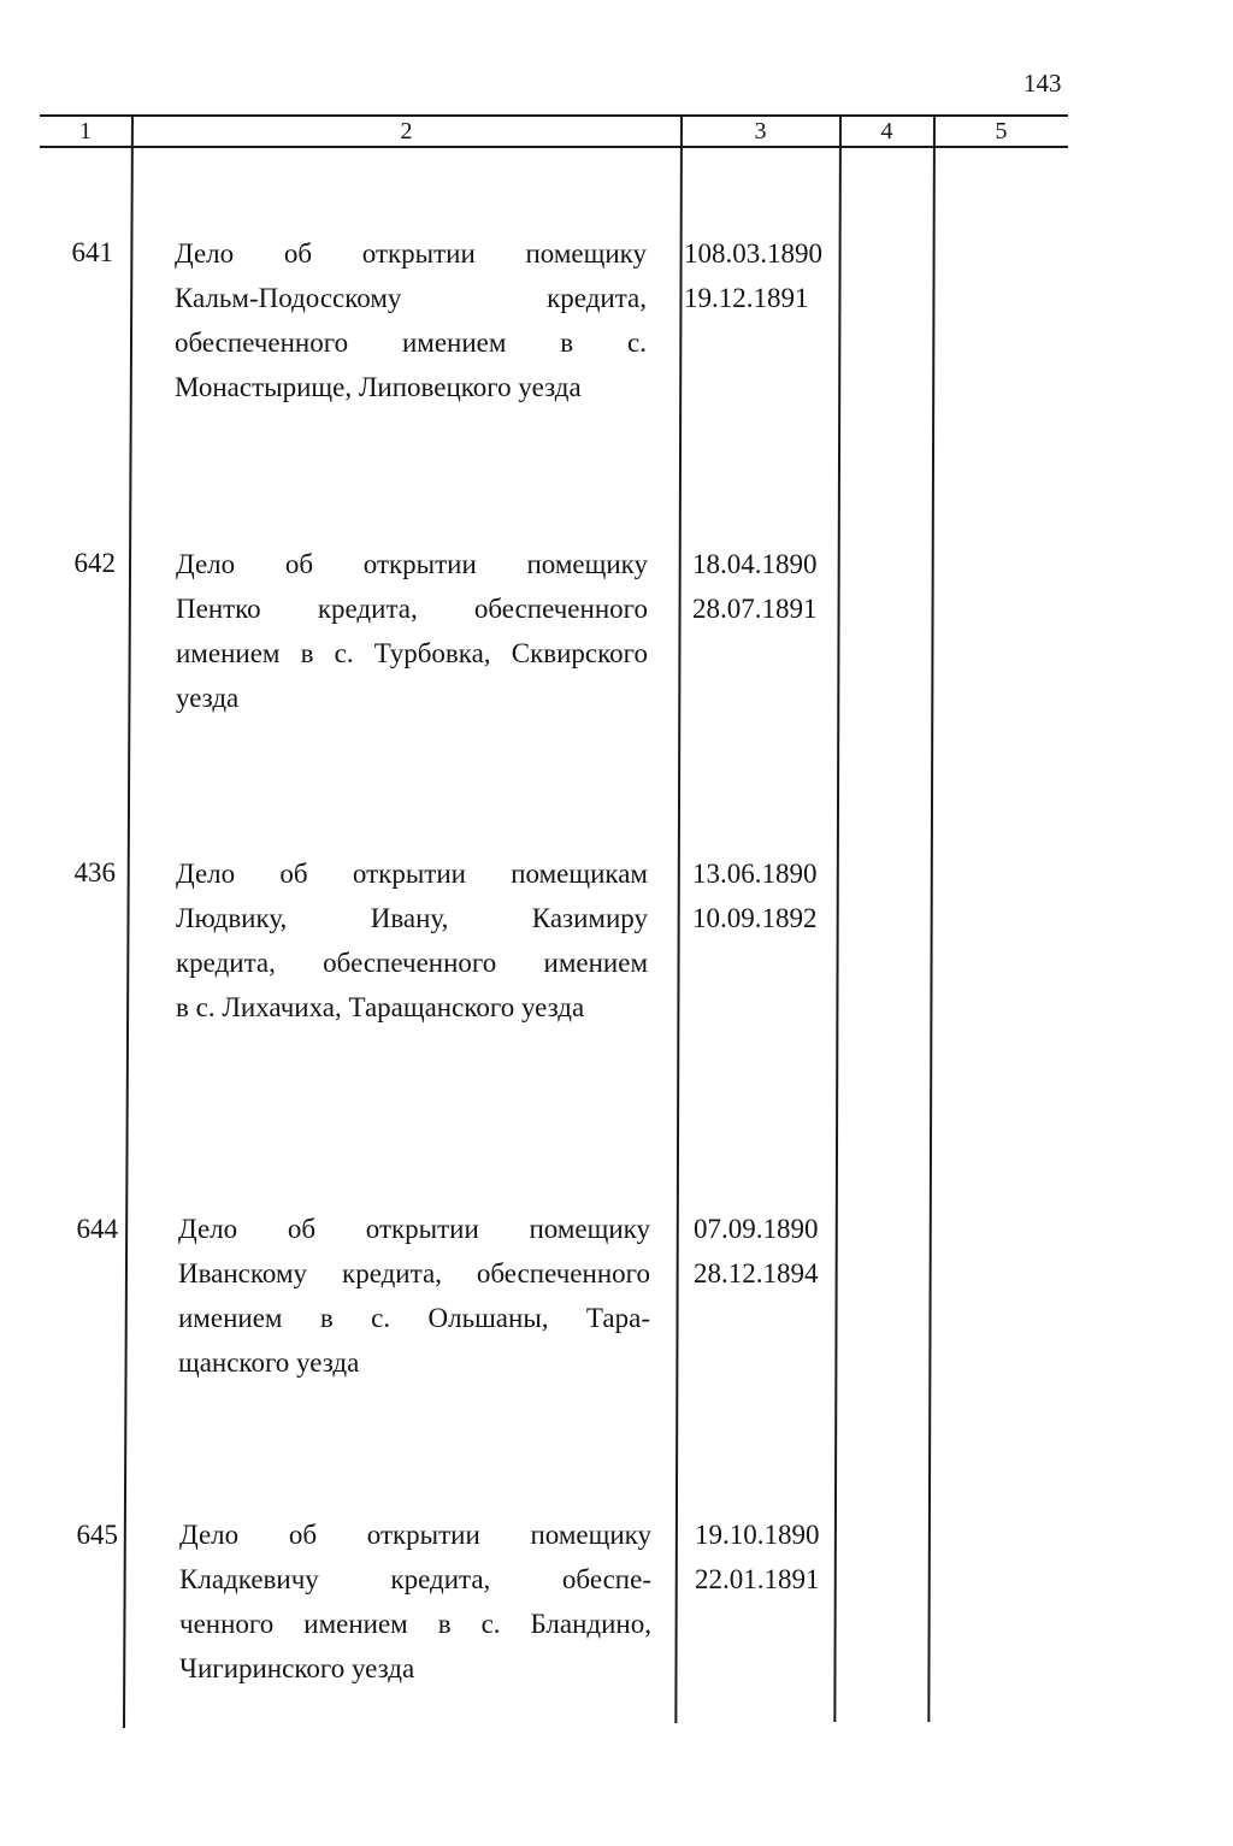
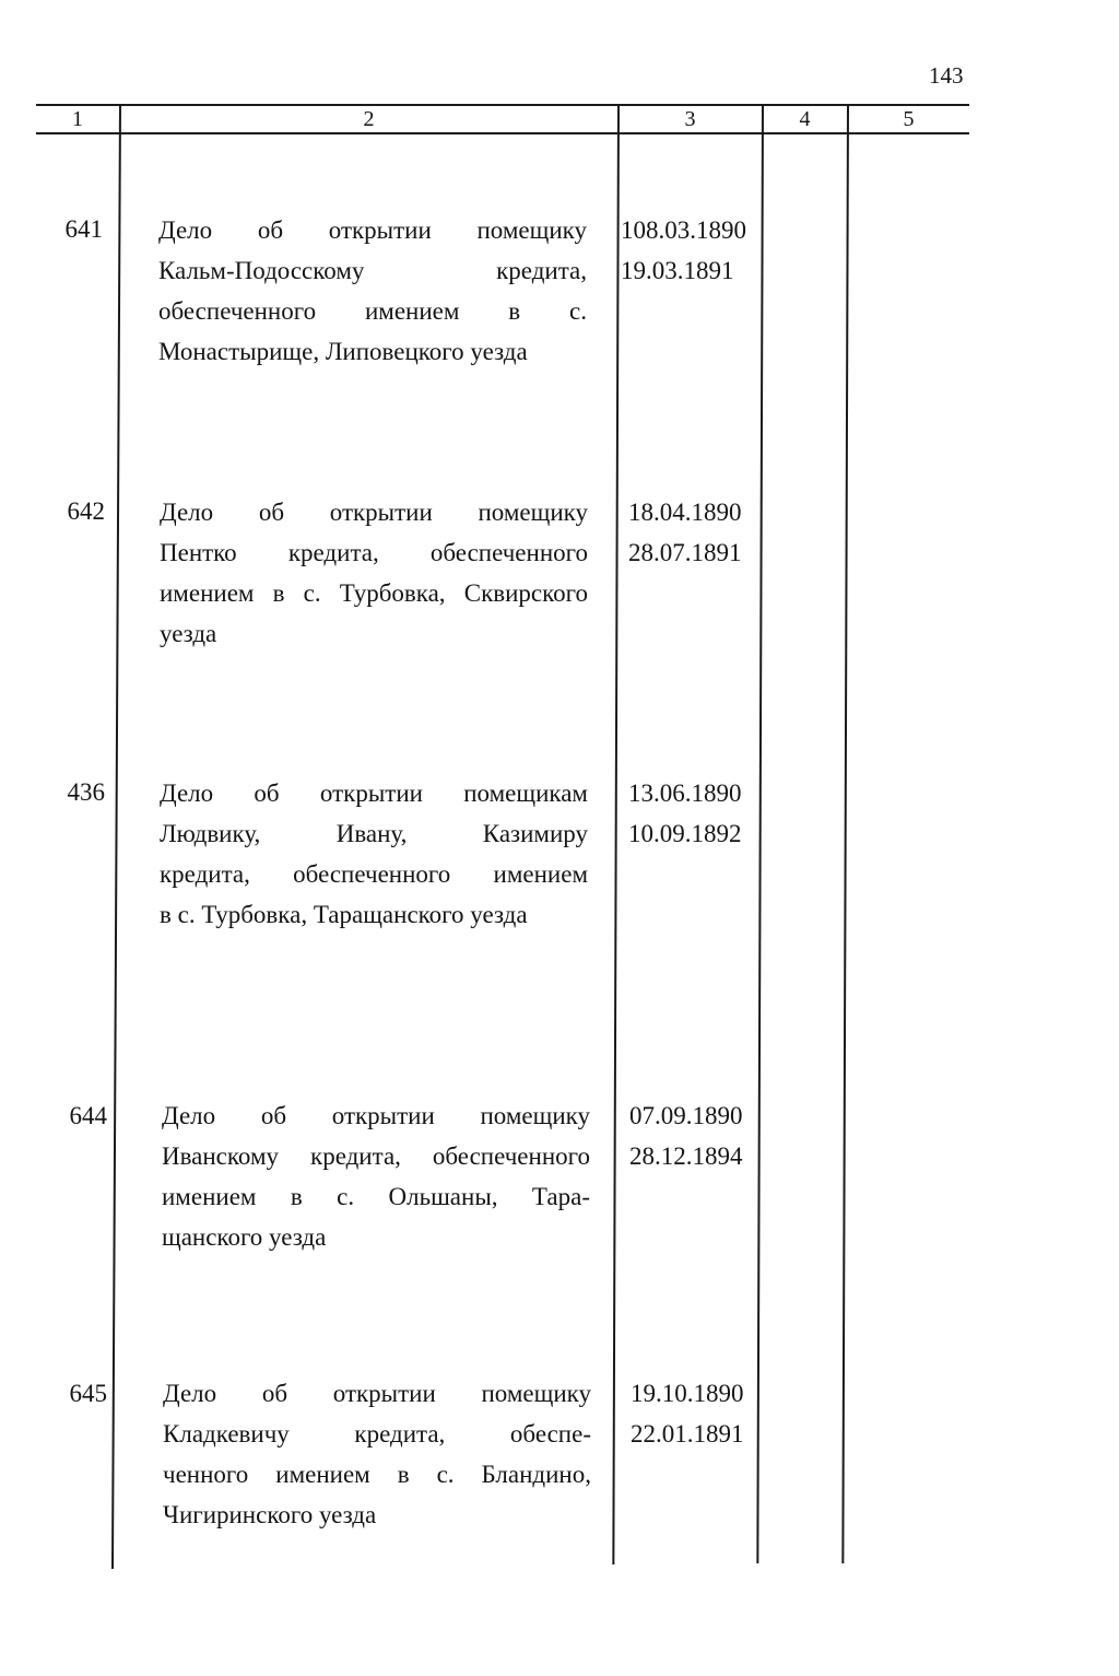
  143
  1
  2
  3
  4
  5
  641
  Дело об открытии помещику
  Кальм-Подосскому кредита,
  обеспеченного имением в с.
  Монастырище, Липовецкого уезда
  108.03.1890
- 19.12.1891
+ 19.03.1891
  642
  Дело об открытии помещику
  Пентко кредита, обеспеченного
  имением в с. Турбовка, Сквирского
  уезда
  18.04.1890
  28.07.1891
  436
  Дело об открытии помещикам
  Людвику, Ивану, Казимиру
  кредита, обеспеченного имением
- в с. Лихачиха, Таращанского уезда
+ в с. Турбовка, Таращанского уезда
  13.06.1890
  10.09.1892
  644
  Дело об открытии помещику
  Иванскому кредита, обеспеченного
  имением в с. Ольшаны, Тара-
  щанского уезда
  07.09.1890
  28.12.1894
  645
  Дело об открытии помещику
  Кладкевичу кредита, обеспе-
  ченного имением в с. Бландино,
  Чигиринского уезда
  19.10.1890
  22.01.1891
